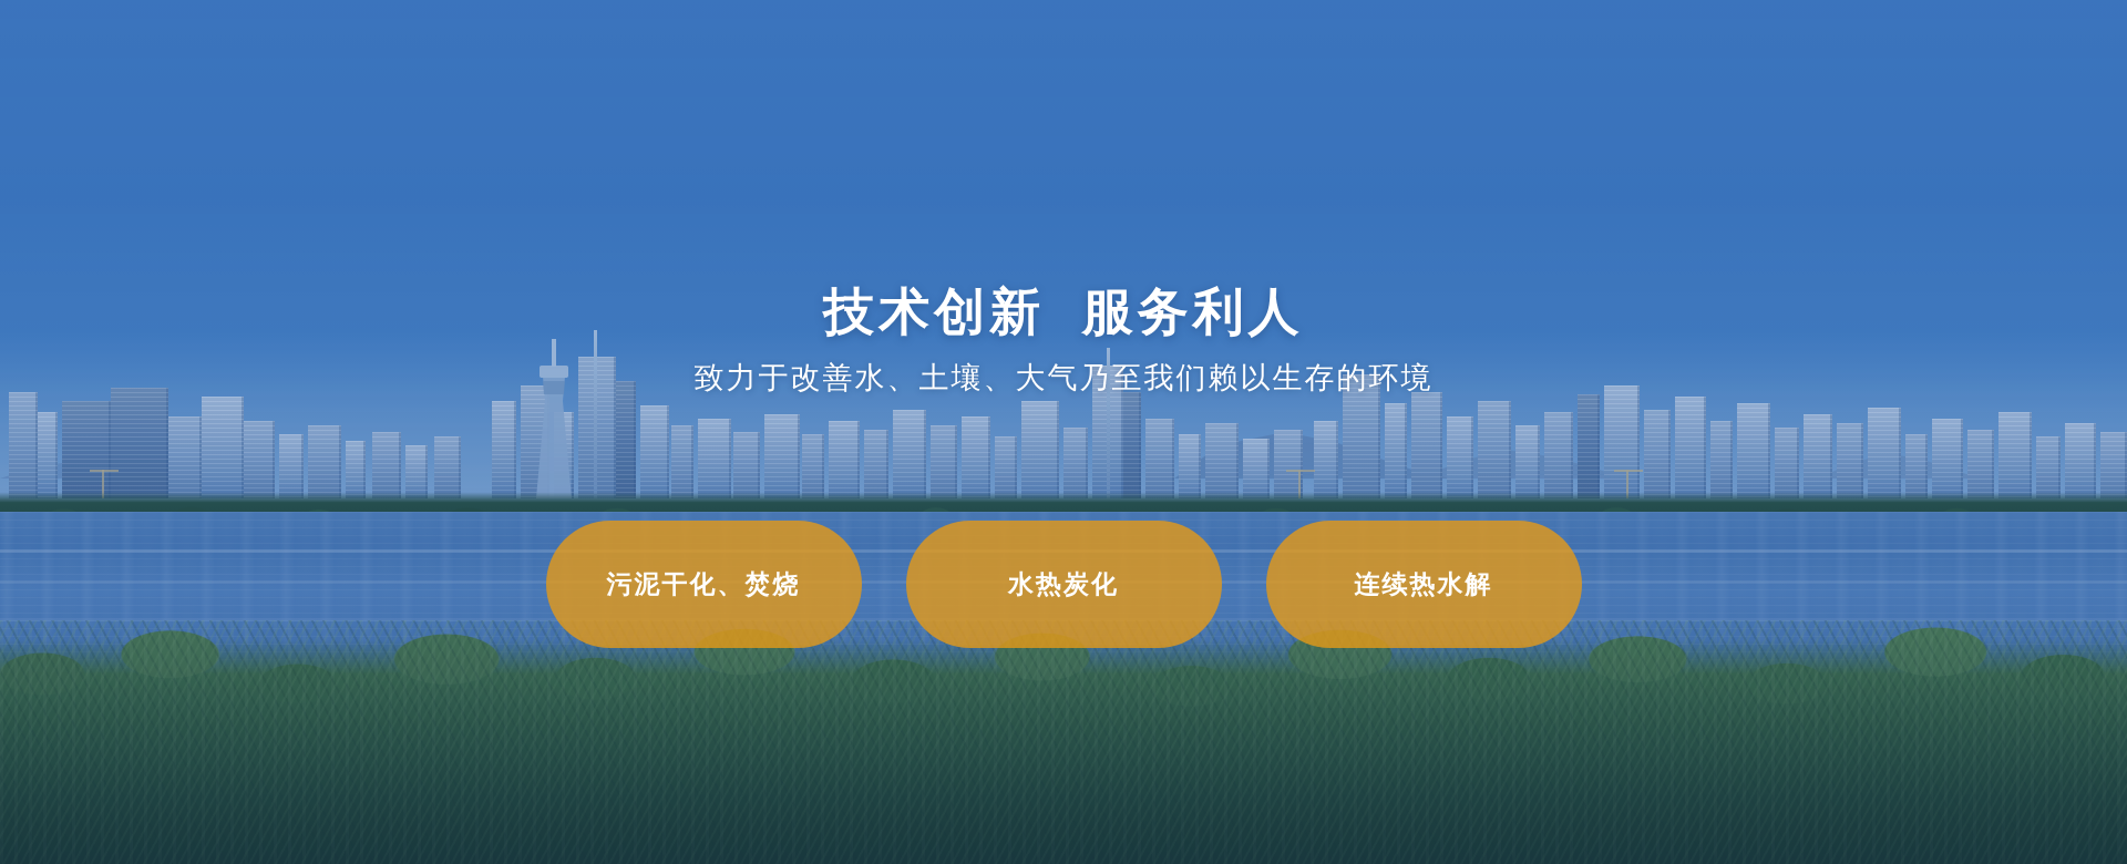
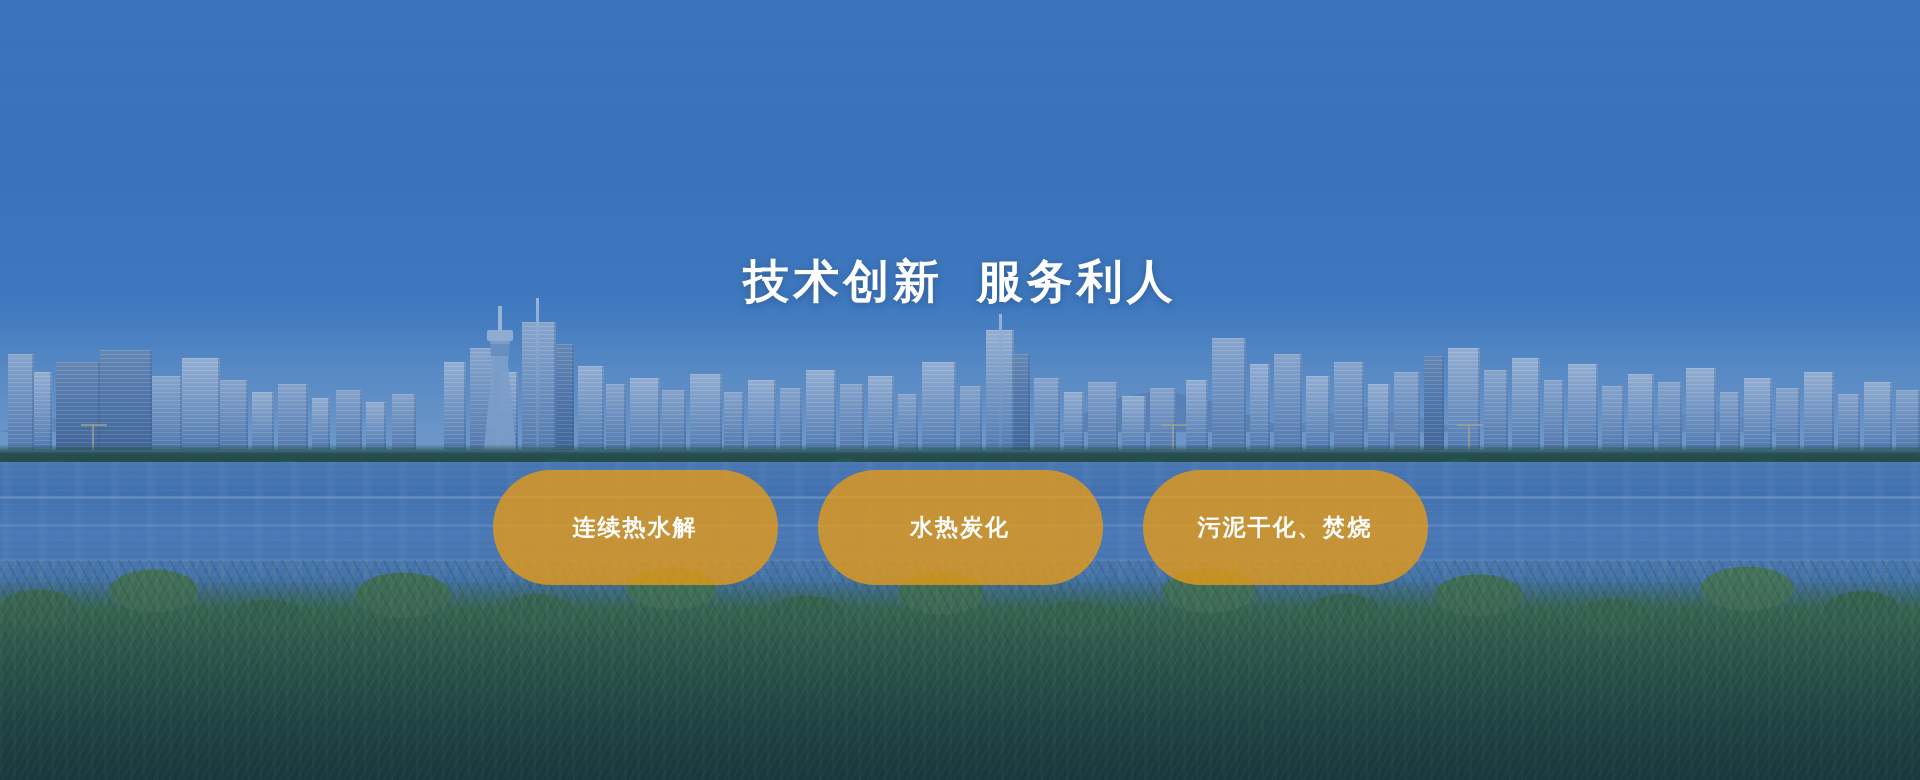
  技术创新 服务利人
- 致力于改善水、土壤、大气乃至我们赖以生存的环境
- 污泥干化、焚烧
+ 连续热水解
  水热炭化
- 连续热水解
+ 污泥干化、焚烧
